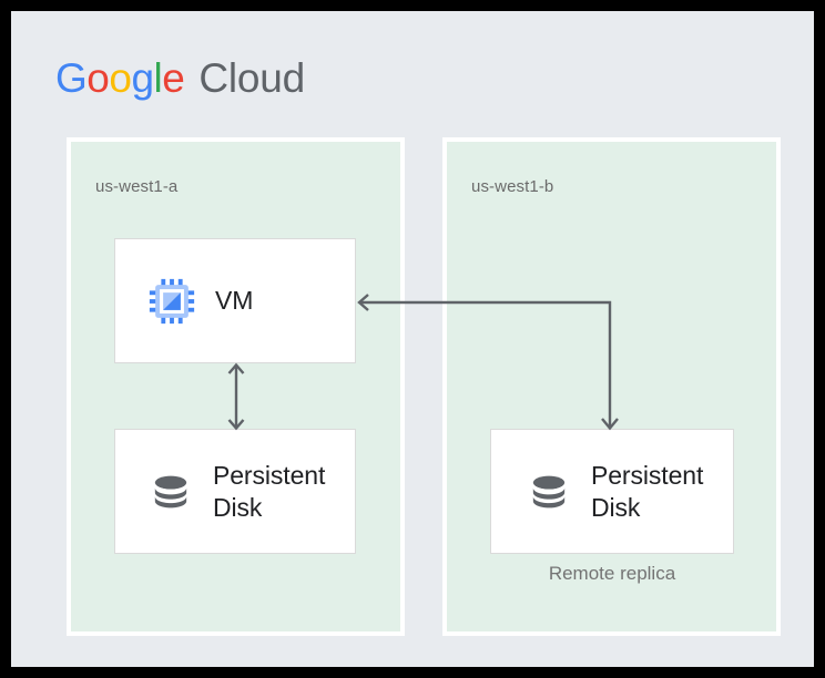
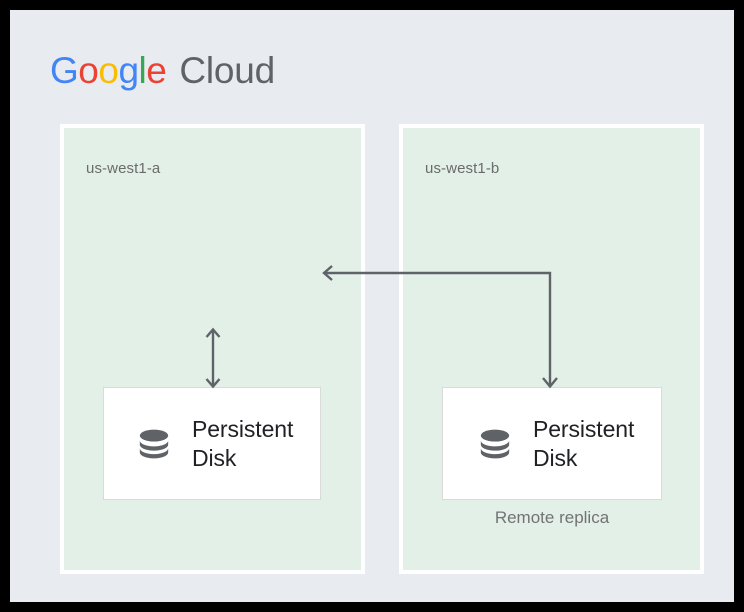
  Google
  Cloud
  us-west1-a
  us-west1-b
- VM
  Persistent
  Disk
  Persistent
  Disk
  Remote replica
